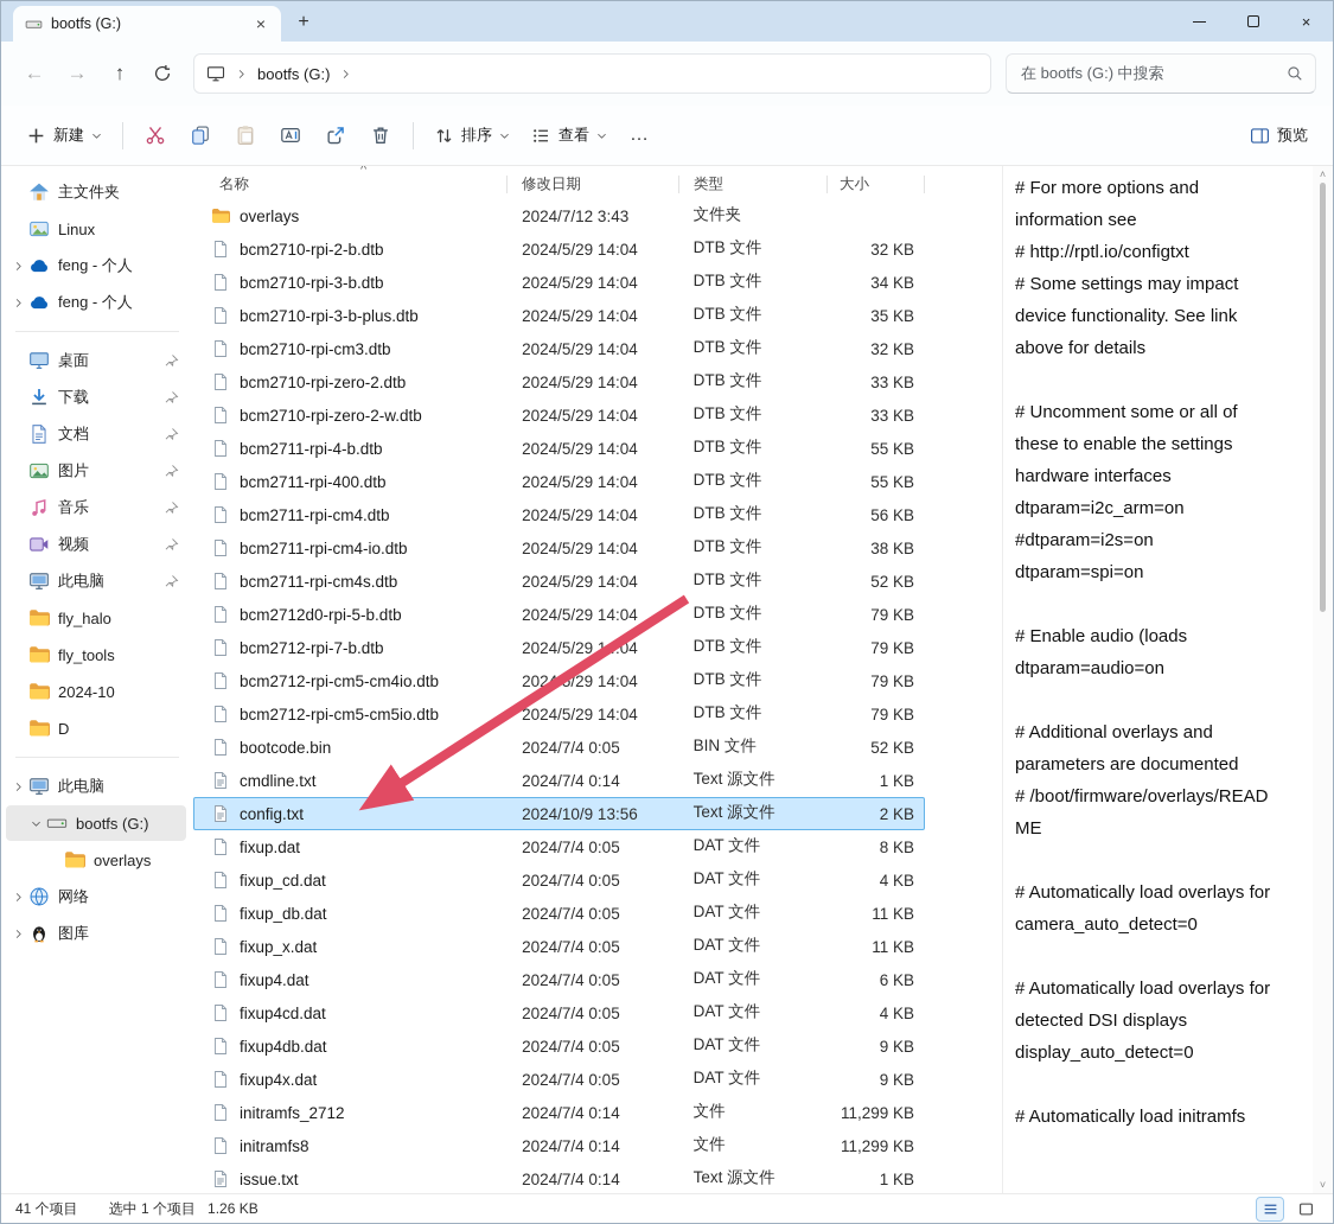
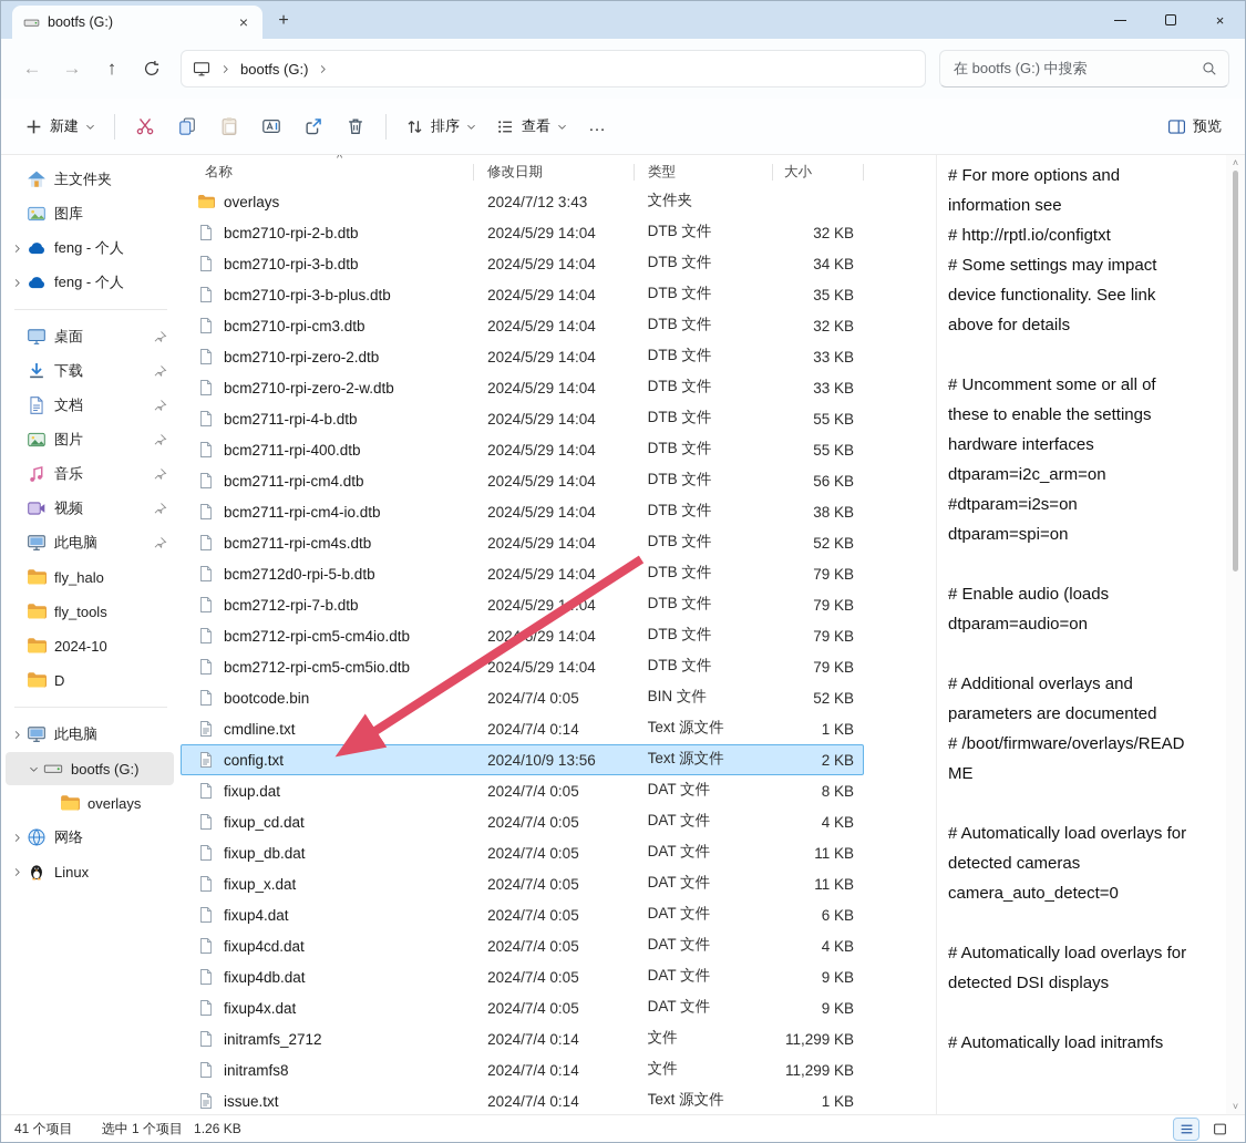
  bootfs (G:)
  ×
  +
  ×
  ←
  →
  ↑
  bootfs (G:)
  在 bootfs (G:) 中搜索
  新建
  排序
  查看
  …
  预览
  主文件夹
- Linux
+ 图库
  feng - 个人
  feng - 个人
  桌面
  下载
  文档
  图片
  音乐
  视频
  此电脑
  fly_halo
  fly_tools
  2024-10
  D
  此电脑
  bootfs (G:)
  overlays
  网络
- 图库
+ Linux
  名称
  修改日期
  类型
  大小
  overlays
  2024/7/12 3:43
  文件夹
  bcm2710-rpi-2-b.dtb
  2024/5/29 14:04
  DTB 文件
  32 KB
  bcm2710-rpi-3-b.dtb
  2024/5/29 14:04
  DTB 文件
  34 KB
  bcm2710-rpi-3-b-plus.dtb
  2024/5/29 14:04
  DTB 文件
  35 KB
  bcm2710-rpi-cm3.dtb
  2024/5/29 14:04
  DTB 文件
  32 KB
  bcm2710-rpi-zero-2.dtb
  2024/5/29 14:04
  DTB 文件
  33 KB
  bcm2710-rpi-zero-2-w.dtb
  2024/5/29 14:04
  DTB 文件
  33 KB
  bcm2711-rpi-4-b.dtb
  2024/5/29 14:04
  DTB 文件
  55 KB
  bcm2711-rpi-400.dtb
  2024/5/29 14:04
  DTB 文件
  55 KB
  bcm2711-rpi-cm4.dtb
  2024/5/29 14:04
  DTB 文件
  56 KB
  bcm2711-rpi-cm4-io.dtb
  2024/5/29 14:04
  DTB 文件
  38 KB
  bcm2711-rpi-cm4s.dtb
  2024/5/29 14:04
  DTB 文件
  52 KB
  bcm2712d0-rpi-5-b.dtb
  2024/5/29 14:04
  DTB 文件
  79 KB
  bcm2712-rpi-7-b.dtb
  2024/5/29 104
  DTB 文件
  79 KB
  bcm2712-rpi-cm5-cm4io.dtb
  202/29 14:04
  DTB 文件
  79 KB
  bcm2712-rpi-cm5-cm5io.dtb
  2024/5/29 14:04
  DTB 文件
  79 KB
  bootcode.bin
  2024/7/4 0:05
  BIN 文件
  52 KB
  cmdline.txt
  2024/7/4 0:14
  Text 源文件
  1 KB
  config.txt
  2024/10/9 13:56
  Text 源文件
  2 KB
  fixup.dat
  2024/7/4 0:05
  DAT 文件
  8 KB
  fixup_cd.dat
  2024/7/4 0:05
  DAT 文件
  4 KB
  fixup_db.dat
  2024/7/4 0:05
  DAT 文件
  11 KB
  fixup_x.dat
  2024/7/4 0:05
  DAT 文件
  11 KB
  fixup4.dat
  2024/7/4 0:05
  DAT 文件
  6 KB
  fixup4cd.dat
  2024/7/4 0:05
  DAT 文件
  4 KB
  fixup4db.dat
  2024/7/4 0:05
  DAT 文件
  9 KB
  fixup4x.dat
  2024/7/4 0:05
  DAT 文件
  9 KB
  initramfs_2712
  2024/7/4 0:14
  文件
  11,299 KB
  initramfs8
  2024/7/4 0:14
  文件
  11,299 KB
  issue.txt
  2024/7/4 0:14
  Text 源文件
  1 KB
  # For more options and
  information see
  # http://rptl.io/configtxt
  # Some settings may impact
  device functionality. See link
  above for details
  # Uncomment some or all of
  these to enable the settings
  hardware interfaces
  dtparam=i2c_arm=on
  #dtparam=i2s=on
  dtparam=spi=on
  # Enable audio (loads
  dtparam=audio=on
  # Additional overlays and
  parameters are documented
  # /boot/firmware/overlays/READ
  ME
  # Automatically load overlays for
+ detected cameras
  camera_auto_detect=0
  # Automatically load overlays for
  detected DSI displays
- display_auto_detect=0
  # Automatically load initramfs
  ˄
  ˅
  41 个项目
  选中 1 个项目 1.26 KB
